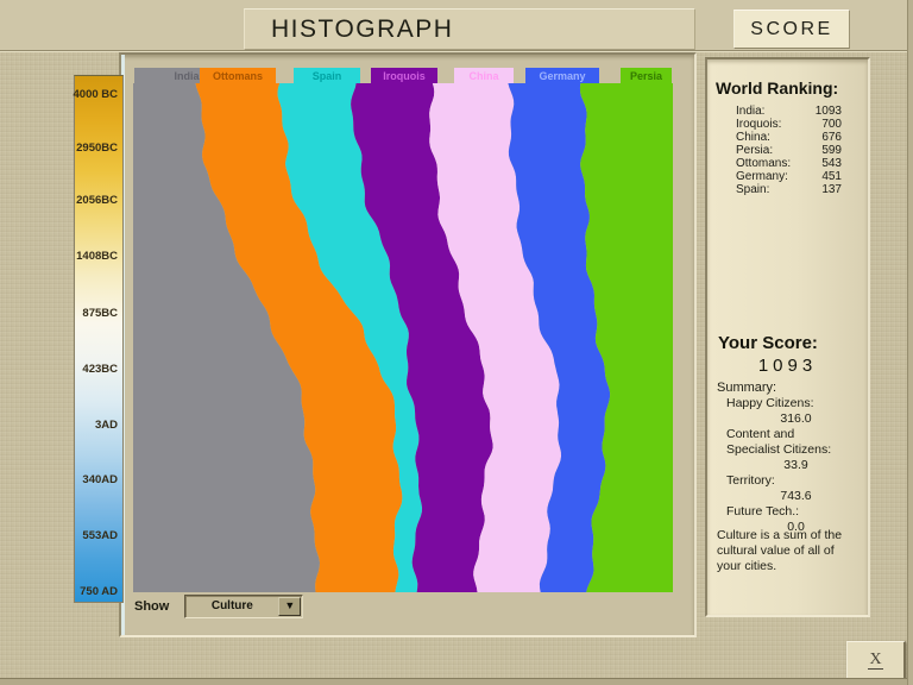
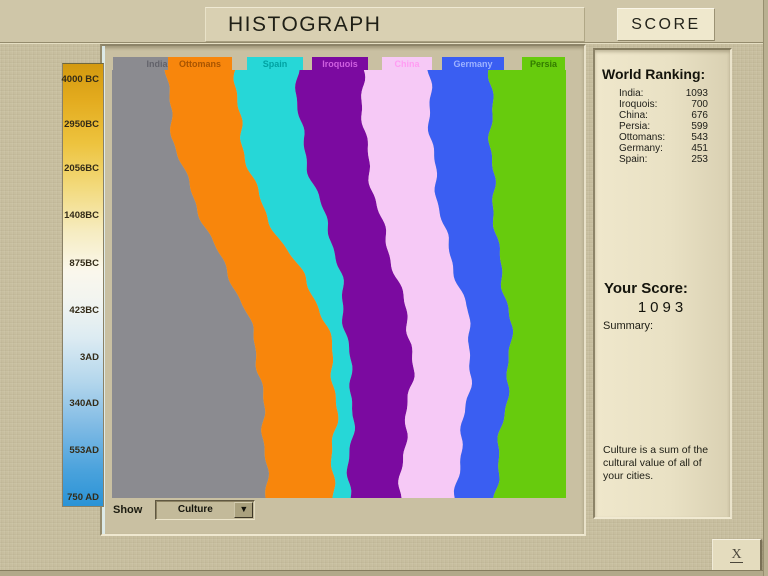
  HISTOGRAPH
  SCORE
  4000 BC
  2950BC
  2056BC
  1408BC
  875BC
  423BC
  3AD
  340AD
  553AD
  750 AD
  India
  Ottomans
  Spain
  Iroquois
  China
  Germany
  Persia
  Show
  Culture
  ▼
  World Ranking:
  India:
  1093
  Iroquois:
  700
  China:
  676
  Persia:
  599
  Ottomans:
  543
  Germany:
  451
  Spain:
- 137
+ 253
  Your Score:
  1093
  Summary:
- Happy Citizens:
- 316.0
- Content and
- Specialist Citizens:
- 33.9
- Territory:
- 743.6
- Future Tech.:
- 0.0
  Culture is a sum of the cultural value of all of your cities.
  X
